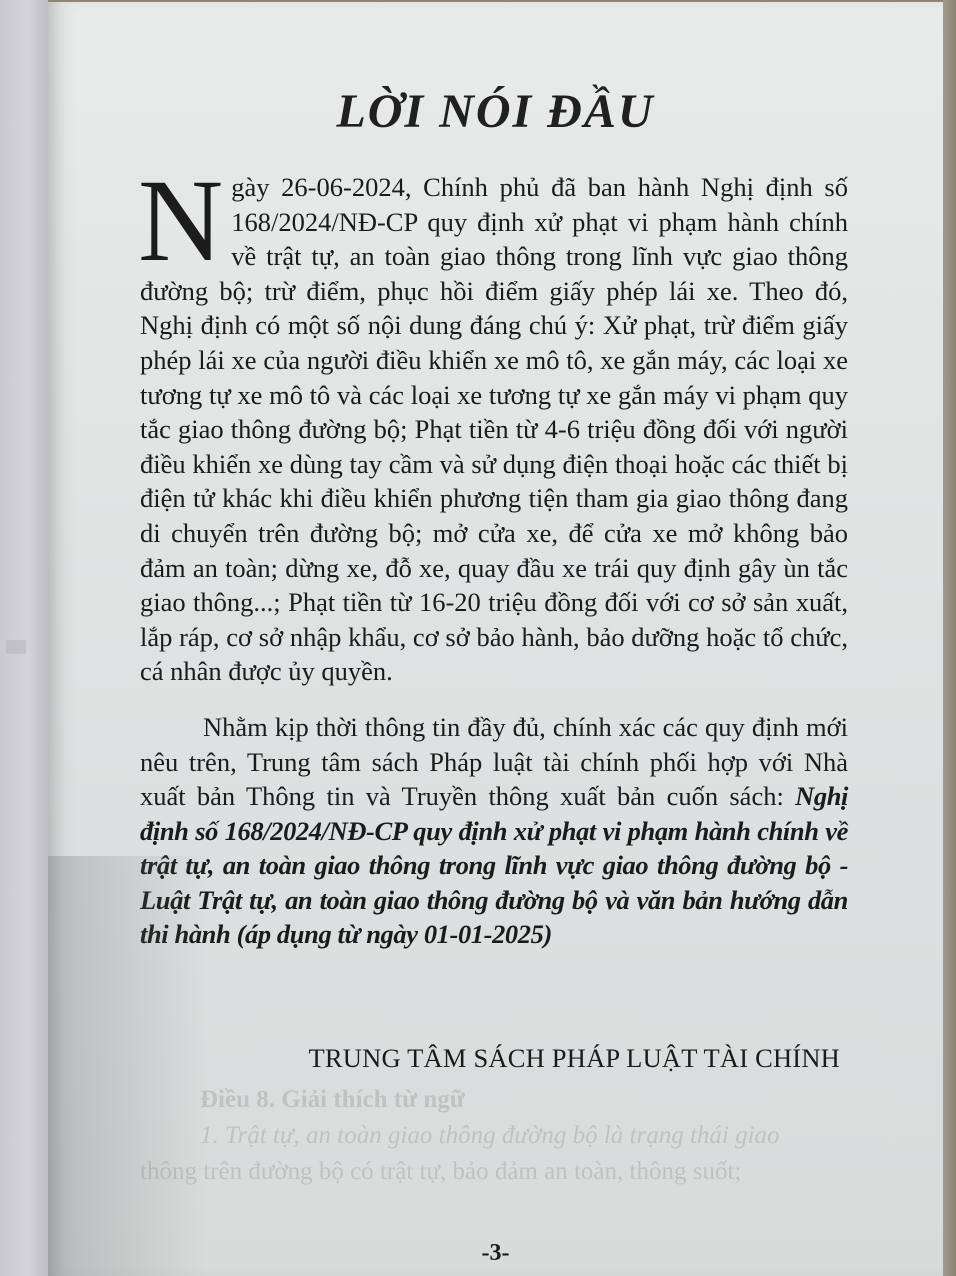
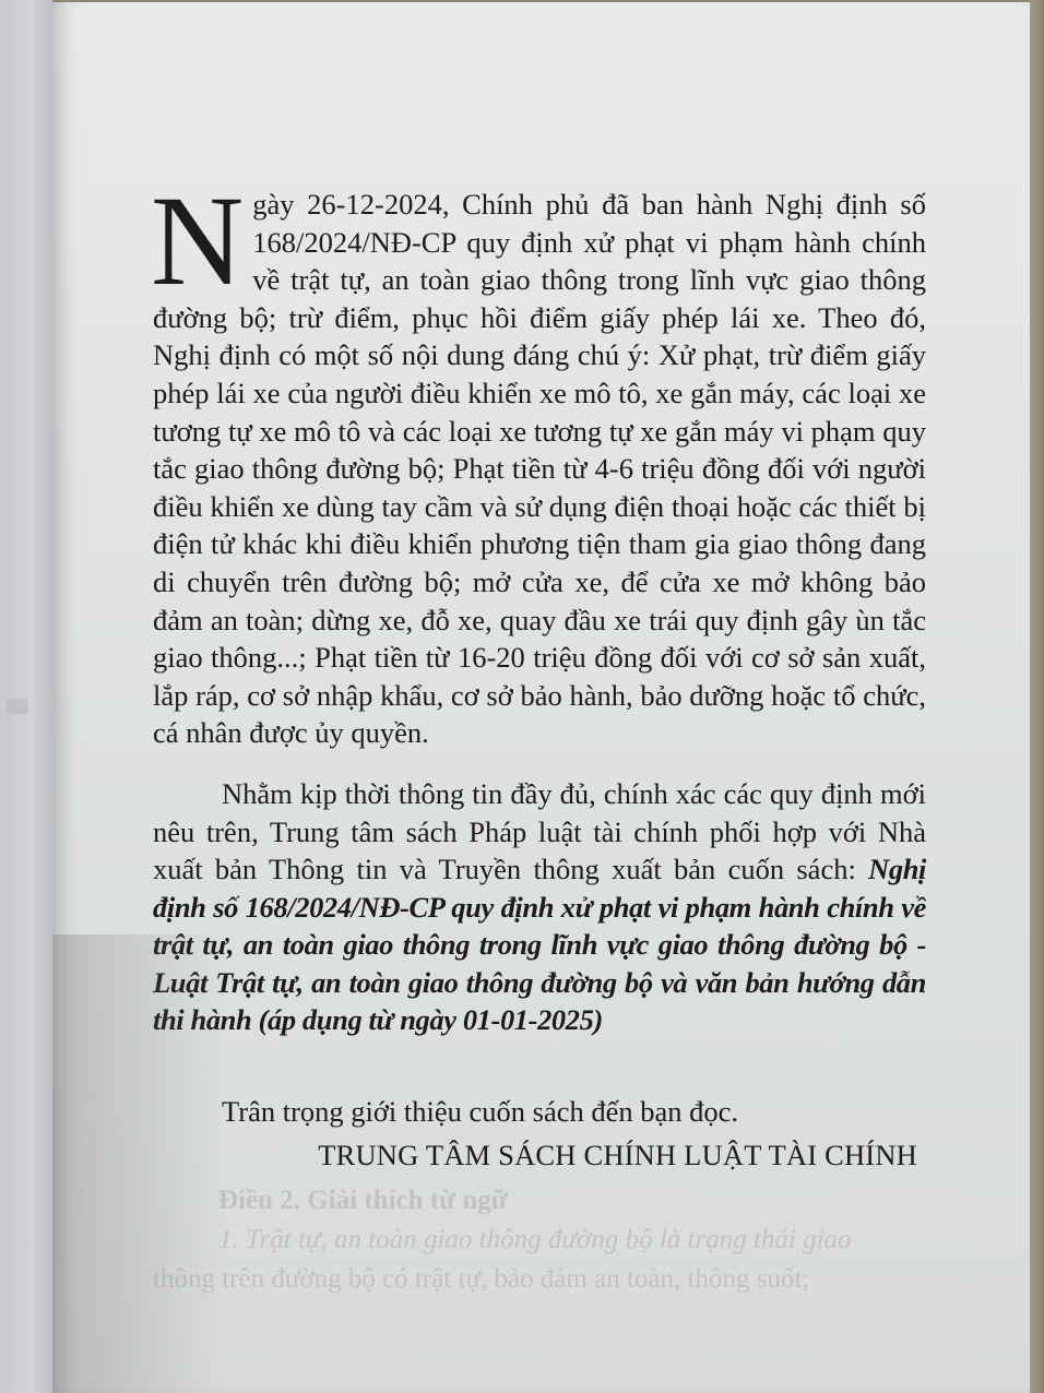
- LỜI NÓI ĐẦU
  N
- gày 26-06-2024, Chính phủ đã ban hành Nghị định số 168/2024/NĐ-CP quy định xử phạt vi phạm hành chính về trật tự, an toàn giao thông trong lĩnh vực giao thông đường bộ; trừ điểm, phục hồi điểm giấy phép lái xe. Theo đó, Nghị định có một số nội dung đáng chú ý: Xử phạt, trừ điểm giấy phép lái xe của người điều khiển xe mô tô, xe gắn máy, các loại xe tương tự xe mô tô và các loại xe tương tự xe gắn máy vi phạm quy tắc giao thông đường bộ; Phạt tiền từ 4-6 triệu đồng đối với người điều khiển xe dùng tay cầm và sử dụng điện thoại hoặc các thiết bị điện tử khác khi điều khiển phương tiện tham gia giao thông đang di chuyển trên đường bộ; mở cửa xe, để cửa xe mở không bảo đảm an toàn; dừng xe, đỗ xe, quay đầu xe trái quy định gây ùn tắc giao thông...; Phạt tiền từ 16-20 triệu đồng đối với cơ sở sản xuất, lắp ráp, cơ sở nhập khẩu, cơ sở bảo hành, bảo dưỡng hoặc tổ chức, cá nhân được ủy quyền.
+ gày 26-12-2024, Chính phủ đã ban hành Nghị định số 168/2024/NĐ-CP quy định xử phạt vi phạm hành chính về trật tự, an toàn giao thông trong lĩnh vực giao thông đường bộ; trừ điểm, phục hồi điểm giấy phép lái xe. Theo đó, Nghị định có một số nội dung đáng chú ý: Xử phạt, trừ điểm giấy phép lái xe của người điều khiển xe mô tô, xe gắn máy, các loại xe tương tự xe mô tô và các loại xe tương tự xe gắn máy vi phạm quy tắc giao thông đường bộ; Phạt tiền từ 4-6 triệu đồng đối với người điều khiển xe dùng tay cầm và sử dụng điện thoại hoặc các thiết bị điện tử khác khi điều khiển phương tiện tham gia giao thông đang di chuyển trên đường bộ; mở cửa xe, để cửa xe mở không bảo đảm an toàn; dừng xe, đỗ xe, quay đầu xe trái quy định gây ùn tắc giao thông...; Phạt tiền từ 16-20 triệu đồng đối với cơ sở sản xuất, lắp ráp, cơ sở nhập khẩu, cơ sở bảo hành, bảo dưỡng hoặc tổ chức, cá nhân được ủy quyền.
  Nhằm kịp thời thông tin đầy đủ, chính xác các quy định mới nêu trên, Trung tâm sách Pháp luật tài chính phối hợp với Nhà xuất bản Thông tin và Truyền thông xuất bản cuốn sách: Nghị định số 168/2024/NĐ-CP quy định xử phạt vi phạm hành chính về , an toàn giao thông trong lĩnh vực giao thông đường bộ - rật tự, an toàn giao thông đường bộ và văn bản hướng dẫn nh (áp dụng từ ngày 01-01-2025)
+ Trân trọng giới thiệu cuốn sách đến bạn đọc.
- TRUNG TÂM SÁCH PHÁP LUẬT TÀI CHÍNH
+ TRUNG TÂM SÁCH CHÍNH LUẬT TÀI CHÍNH
- Điều 8. Giải thích từ ngữ
+ Điều 2. Giải thích từ ngữ
  . Trật tự, an toàn giao thông đường bộ là trạng thái giao
  rên đường bộ có trật tự, bảo đảm an toàn, thông suốt;
- -3-
